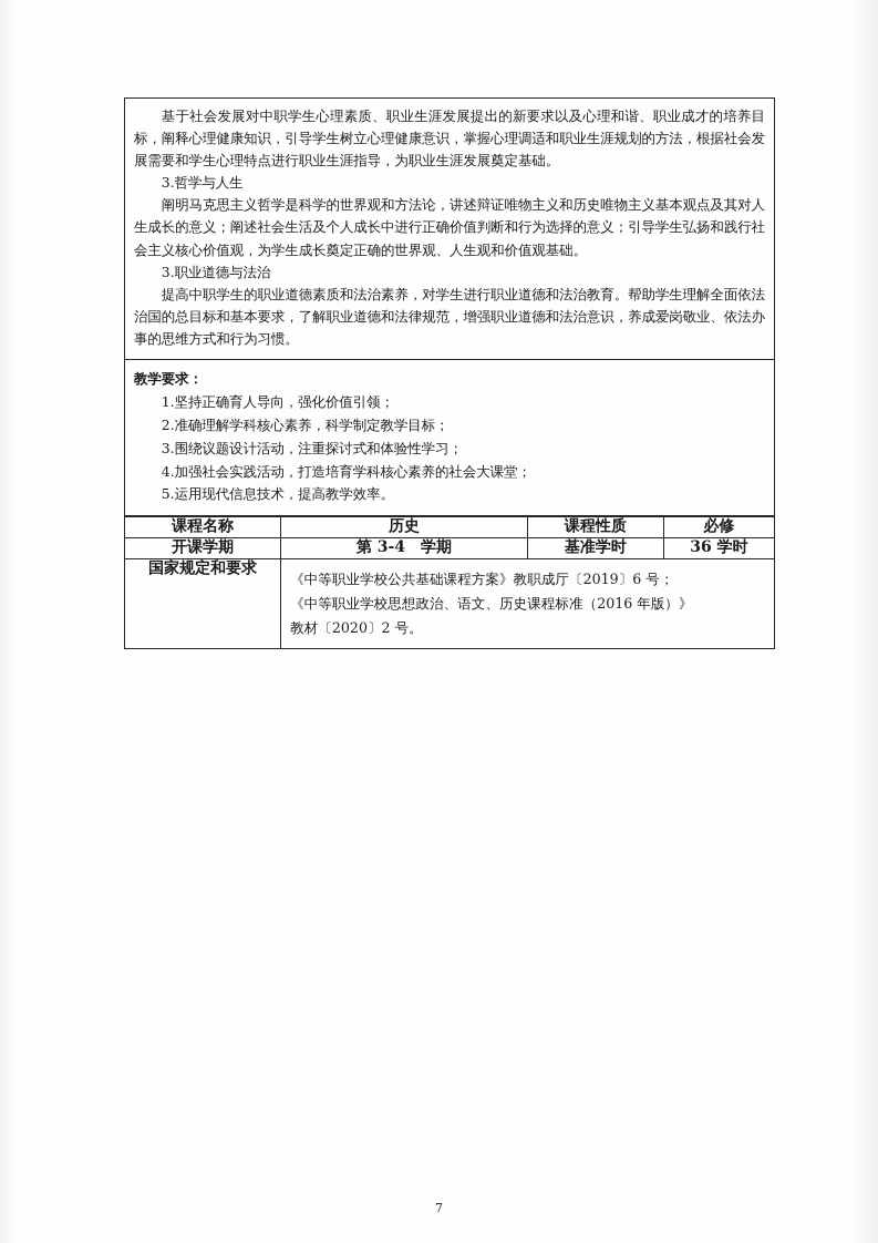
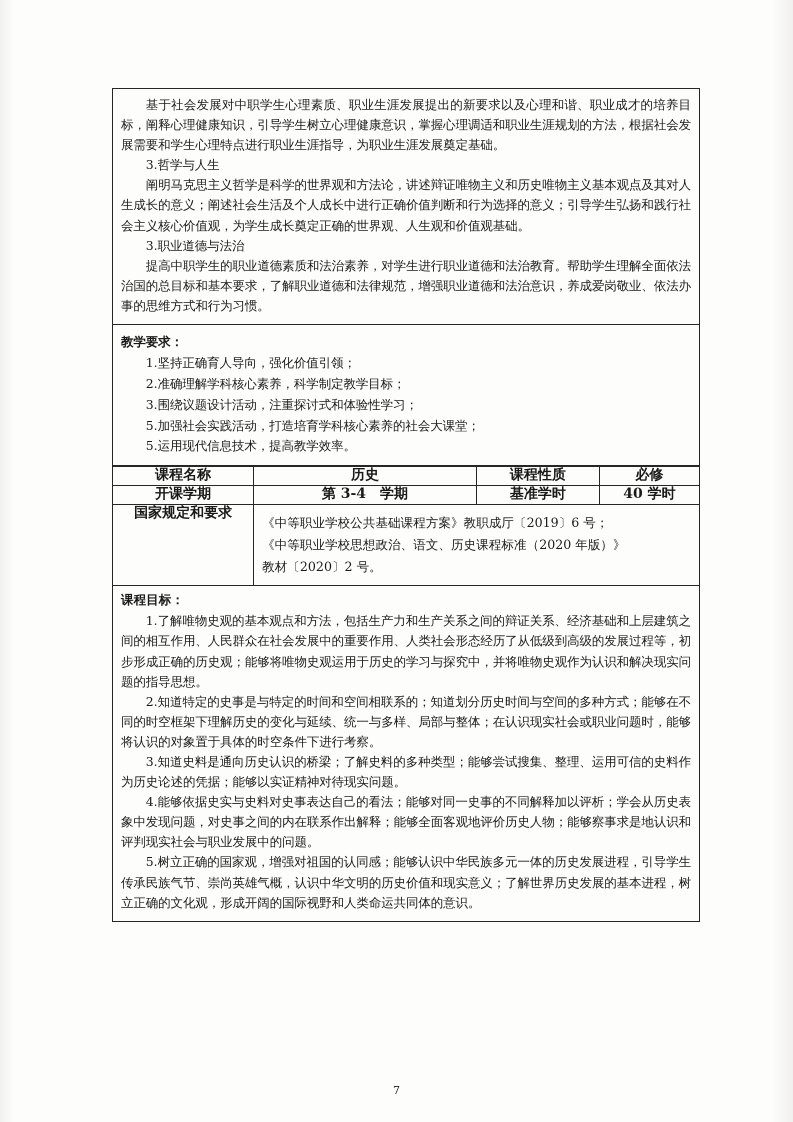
  基于社会发展对中职学生心理素质、职业生涯发展提出的新要求以及心理和谐、职业成才的培养目标，阐释心理健康知识，引导学生树立心理健康意识，掌握心理调适和职业生涯规划的方法，根据社会发展需要和学生心理特点进行职业生涯指导，为职业生涯发展奠定基础。 3.哲学与人生 阐明马克思主义哲学是科学的世界观和方法论，讲述辩证唯物主义和历史唯物主义基本观点及其对人生成长的意义；阐述社会生活及个人成长中进行正确价值判断和行为选择的意义；引导学生弘扬和践行社会主义核心价值观，为学生成长奠定正确的世界观、人生观和价值观基础。 3.职业道德与法治 提高中职学生的职业道德素质和法治素养，对学生进行职业道德和法治教育。帮助学生理解全面依法治国的总目标和基本要求，了解职业道德和法律规范，增强职业道德和法治意识，养成爱岗敬业、依法办事的思维方式和行为习惯。
- 教学要求： 1.坚持正确育人导向，强化价值引领； 2.准确理解学科核心素养，科学制定教学目标； 3.围绕议题设计活动，注重探讨式和体验性学习； 4.加强社会实践活动，打造培育学科核心素养的社会大课堂； 5.运用现代信息技术，提高教学效率。
+ 教学要求： 1.坚持正确育人导向，强化价值引领； 2.准确理解学科核心素养，科学制定教学目标； 3.围绕议题设计活动，注重探讨式和体验性学习； 5.加强社会实践活动，打造培育学科核心素养的社会大课堂； 5.运用现代信息技术，提高教学效率。
  课程名称	历史	课程性质	必修
- 开课学期	第 3-4 学期	基准学时	36 学时
+ 开课学期	第 3-4 学期	基准学时	40 学时
- 国家规定和要求	《中等职业学校公共基础课程方案》教职成厅〔2019〕6 号； 《中等职业学校思想政治、语文、历史课程标准（2016 年版）》 教材〔2020〕2 号。
+ 国家规定和要求	《中等职业学校公共基础课程方案》教职成厅〔2019〕6 号； 《中等职业学校思想政治、语文、历史课程标准（2020 年版）》 教材〔2020〕2 号。
+ 课程目标： 1.了解唯物史观的基本观点和方法，包括生产力和生产关系之间的辩证关系、经济基础和上层建筑之间的相互作用、人民群众在社会发展中的重要作用、人类社会形态经历了从低级到高级的发展过程等，初步形成正确的历史观；能够将唯物史观运用于历史的学习与探究中，并将唯物史观作为认识和解决现实问题的指导思想。 2.知道特定的史事是与特定的时间和空间相联系的；知道划分历史时间与空间的多种方式；能够在不同的时空框架下理解历史的变化与延续、统一与多样、局部与整体；在认识现实社会或职业问题时，能够将认识的对象置于具体的时空条件下进行考察。 3.知道史料是通向历史认识的桥梁；了解史料的多种类型；能够尝试搜集、整理、运用可信的史料作为历史论述的凭据；能够以实证精神对待现实问题。 4.能够依据史实与史料对史事表达自己的看法；能够对同一史事的不同解释加以评析；学会从历史表象中发现问题，对史事之间的内在联系作出解释；能够全面客观地评价历史人物；能够察事求是地认识和评判现实社会与职业发展中的问题。 5.树立正确的国家观，增强对祖国的认同感；能够认识中华民族多元一体的历史发展进程，引导学生传承民族气节、崇尚英雄气概，认识中华文明的历史价值和现实意义；了解世界历史发展的基本进程，树立正确的文化观，形成开阔的国际视野和人类命运共同体的意识。
  7
